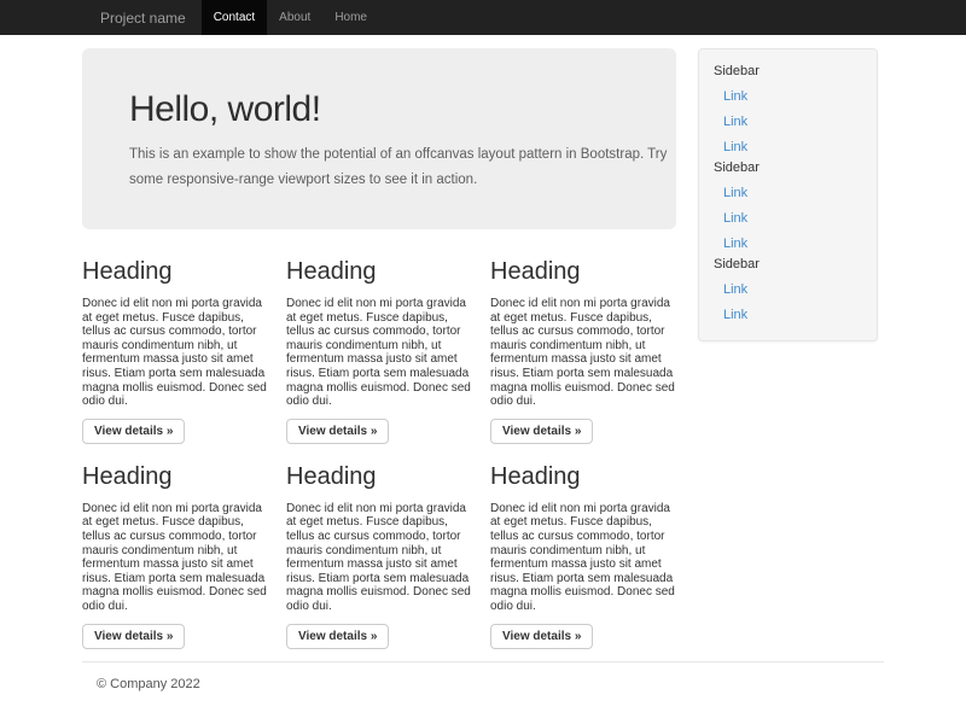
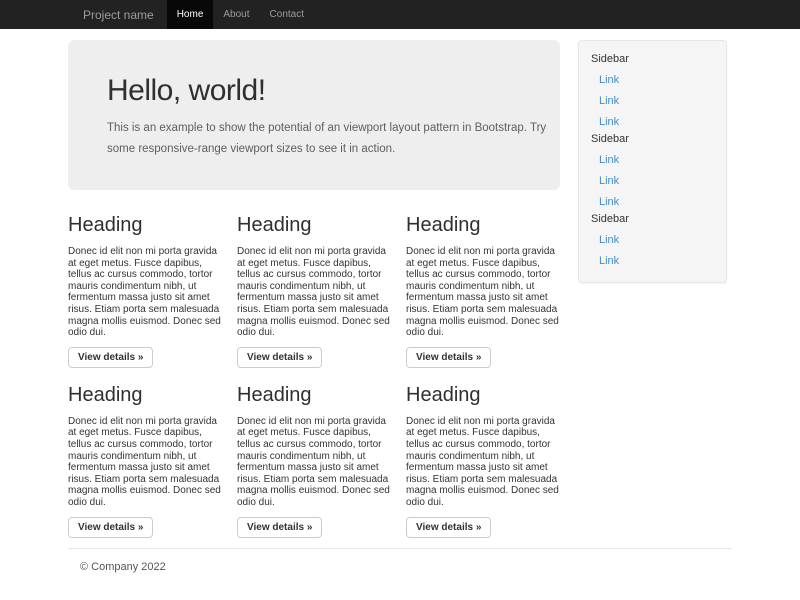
  Project name
- Contact
+ Home
  About
- Home
+ Contact
  Hello, world!
- This is an example to show the potential of an offcanvas layout pattern in Bootstrap. Try some responsive-range viewport sizes to see it in action.
+ This is an example to show the potential of an viewport layout pattern in Bootstrap. Try some responsive-range viewport sizes to see it in action.
  Heading
  Donec id elit non mi porta gravida at eget metus. Fusce dapibus, tellus ac cursus commodo, tortor mauris condimentum nibh, ut fermentum massa justo sit amet risus. Etiam porta sem malesuada magna mollis euismod. Donec sed odio dui.
  View details »
  Heading
  Donec id elit non mi porta gravida at eget metus. Fusce dapibus, tellus ac cursus commodo, tortor mauris condimentum nibh, ut fermentum massa justo sit amet risus. Etiam porta sem malesuada magna mollis euismod. Donec sed odio dui.
  View details »
  Heading
  Donec id elit non mi porta gravida at eget metus. Fusce dapibus, tellus ac cursus commodo, tortor mauris condimentum nibh, ut fermentum massa justo sit amet risus. Etiam porta sem malesuada magna mollis euismod. Donec sed odio dui.
  View details »
  Heading
  Donec id elit non mi porta gravida at eget metus. Fusce dapibus, tellus ac cursus commodo, tortor mauris condimentum nibh, ut fermentum massa justo sit amet risus. Etiam porta sem malesuada magna mollis euismod. Donec sed odio dui.
  View details »
  Heading
  Donec id elit non mi porta gravida at eget metus. Fusce dapibus, tellus ac cursus commodo, tortor mauris condimentum nibh, ut fermentum massa justo sit amet risus. Etiam porta sem malesuada magna mollis euismod. Donec sed odio dui.
  View details »
  Heading
  Donec id elit non mi porta gravida at eget metus. Fusce dapibus, tellus ac cursus commodo, tortor mauris condimentum nibh, ut fermentum massa justo sit amet risus. Etiam porta sem malesuada magna mollis euismod. Donec sed odio dui.
  View details »
  Sidebar
  Link
  Link
  Link
  Sidebar
  Link
  Link
  Link
  Sidebar
  Link
  Link
  © Company 2022
